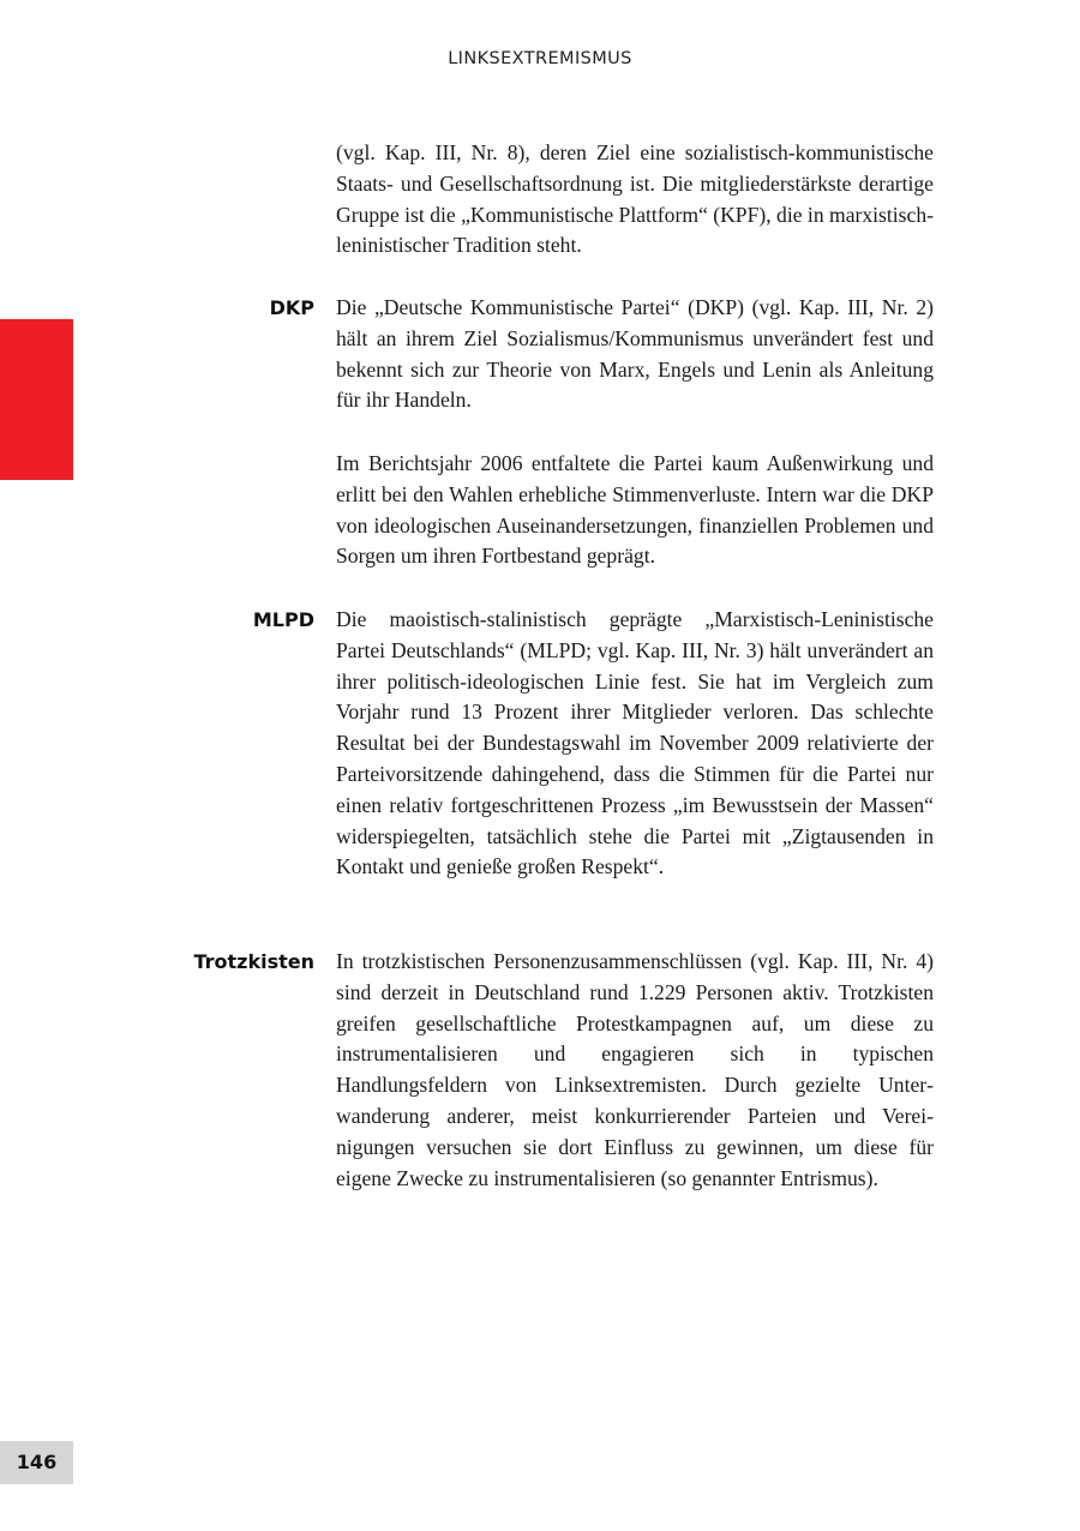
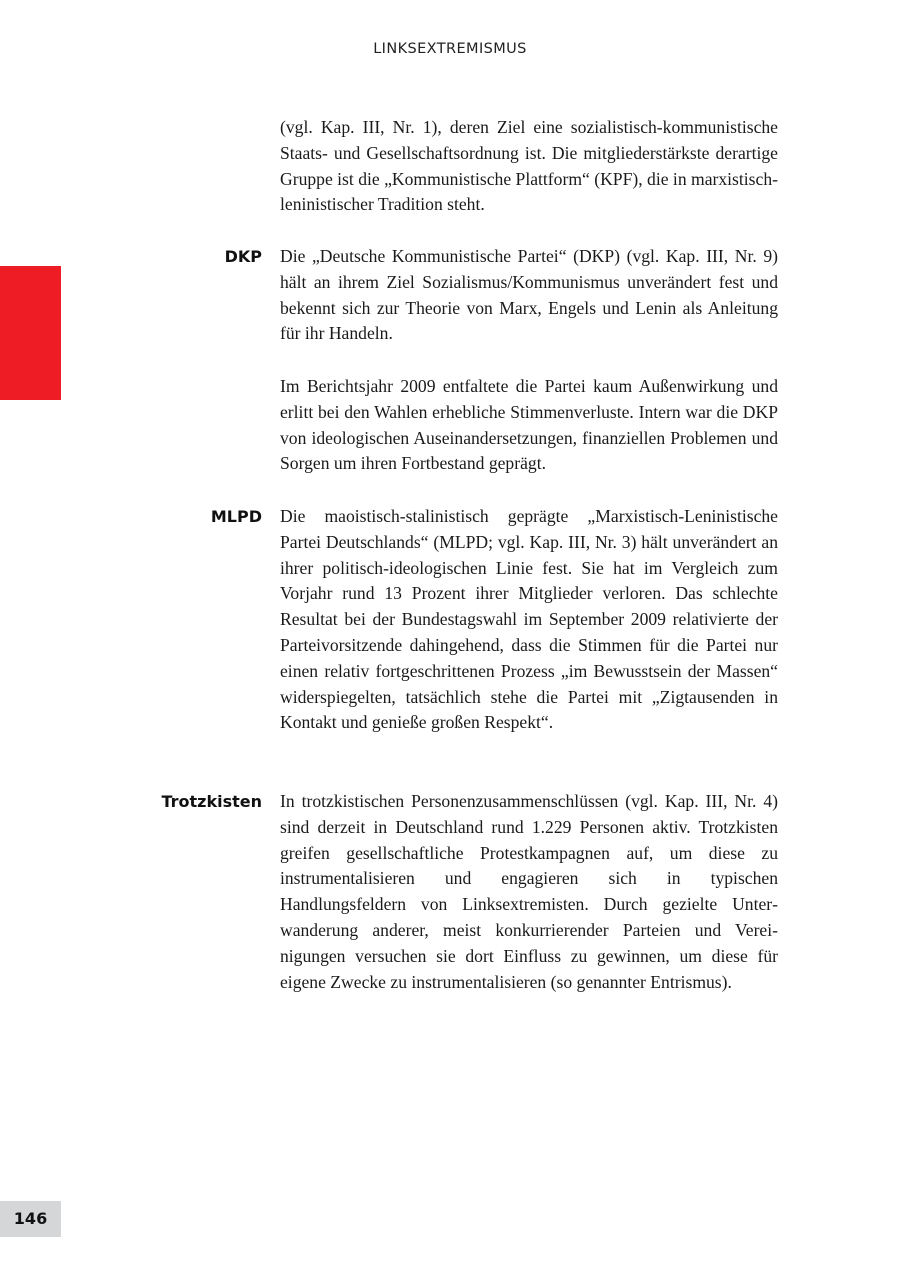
  LINKSEXTREMISMUS
- (vgl. Kap. III, Nr. 8), deren Ziel eine sozialistisch-kommunistische Staats- und Gesellschaftsordnung ist. Die mitgliederstärkste der­artige Gruppe ist die „Kommunistische Plattform“ (KPF), die in marxistisch-leninistischer Tradition steht.
+ (vgl. Kap. III, Nr. 1), deren Ziel eine sozialistisch-kommunistische Staats- und Gesellschaftsordnung ist. Die mitgliederstärkste der­artige Gruppe ist die „Kommunistische Plattform“ (KPF), die in marxistisch-leninistischer Tradition steht.
  DKP
- Die „Deutsche Kommunistische Partei“ (DKP) (vgl. Kap. III, Nr. 2) hält an ihrem Ziel Sozialismus/Kommunismus unverändert fest und bekennt sich zur Theorie von Marx, Engels und Lenin als An­leitung für ihr Handeln.
+ Die „Deutsche Kommunistische Partei“ (DKP) (vgl. Kap. III, Nr. 9) hält an ihrem Ziel Sozialismus/Kommunismus unverändert fest und bekennt sich zur Theorie von Marx, Engels und Lenin als An­leitung für ihr Handeln.
- Im Berichtsjahr 2006 entfaltete die Partei kaum Außenwirkung und erlitt bei den Wahlen erhebliche Stimmenverluste. Intern war die DKP von ideologischen Auseinandersetzungen, finan­ziellen Problemen und Sorgen um ihren Fortbestand geprägt.
+ Im Berichtsjahr 2009 entfaltete die Partei kaum Außenwirkung und erlitt bei den Wahlen erhebliche Stimmenverluste. Intern war die DKP von ideologischen Auseinandersetzungen, finan­ziellen Problemen und Sorgen um ihren Fortbestand geprägt.
  MLPD
- Die maoistisch-stalinistisch geprägte „Marxistisch-Leninistische Partei Deutschlands“ (MLPD; vgl. Kap. III, Nr. 3) hält unverändert an ihrer politisch-ideologischen Linie fest. Sie hat im Vergleich zum Vorjahr rund 13 Prozent ihrer Mitglieder verloren. Das schlechte Resultat bei der Bundestagswahl im November 2009 relativierte der Parteivorsitzende dahingehend, dass die Stim­men für die Partei nur einen relativ fortgeschrittenen Prozess „im Bewusstsein der Massen“ widerspiegelten, tatsächlich stehe die Partei mit „Zigtausenden in Kontakt und genieße großen Re­spekt“.
+ Die maoistisch-stalinistisch geprägte „Marxistisch-Leninistische Partei Deutschlands“ (MLPD; vgl. Kap. III, Nr. 3) hält unverändert an ihrer politisch-ideologischen Linie fest. Sie hat im Vergleich zum Vorjahr rund 13 Prozent ihrer Mitglieder verloren. Das schlechte Resultat bei der Bundestagswahl im September 2009 relativierte der Parteivorsitzende dahingehend, dass die Stim­men für die Partei nur einen relativ fortgeschrittenen Prozess „im Bewusstsein der Massen“ widerspiegelten, tatsächlich stehe die Partei mit „Zigtausenden in Kontakt und genieße großen Re­spekt“.
  Trotzkisten
  In trotzkistischen Personenzusammenschlüssen (vgl. Kap. III, Nr. 4) sind derzeit in Deutschland rund 1.229 Personen aktiv. Trotzkisten greifen gesellschaftliche Protestkampagnen auf, um diese zu instrumentalisieren und engagieren sich in typischen Handlungsfeldern von Linksextremisten. Durch gezielte Unter­wanderung anderer, meist konkurrierender Parteien und Verei­nigungen versuchen sie dort Einfluss zu gewinnen, um diese für eigene Zwecke zu instrumentalisieren (so genannter Entrismus).
  146
